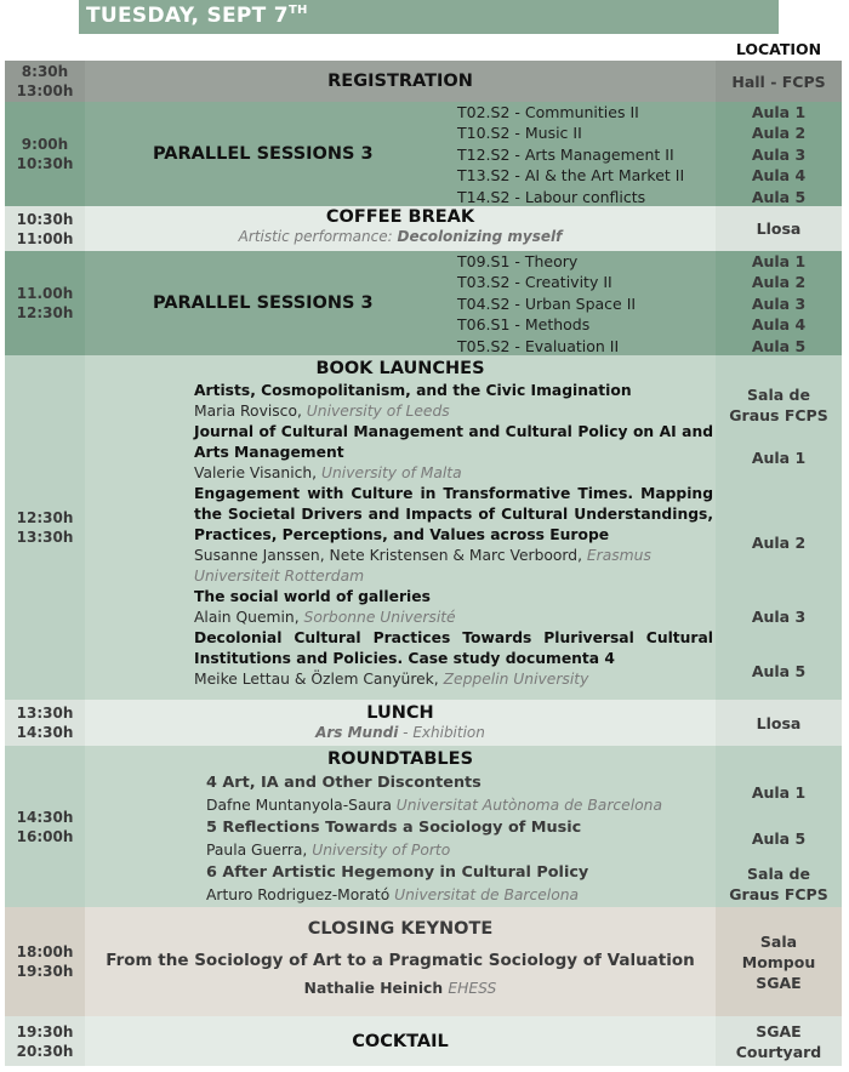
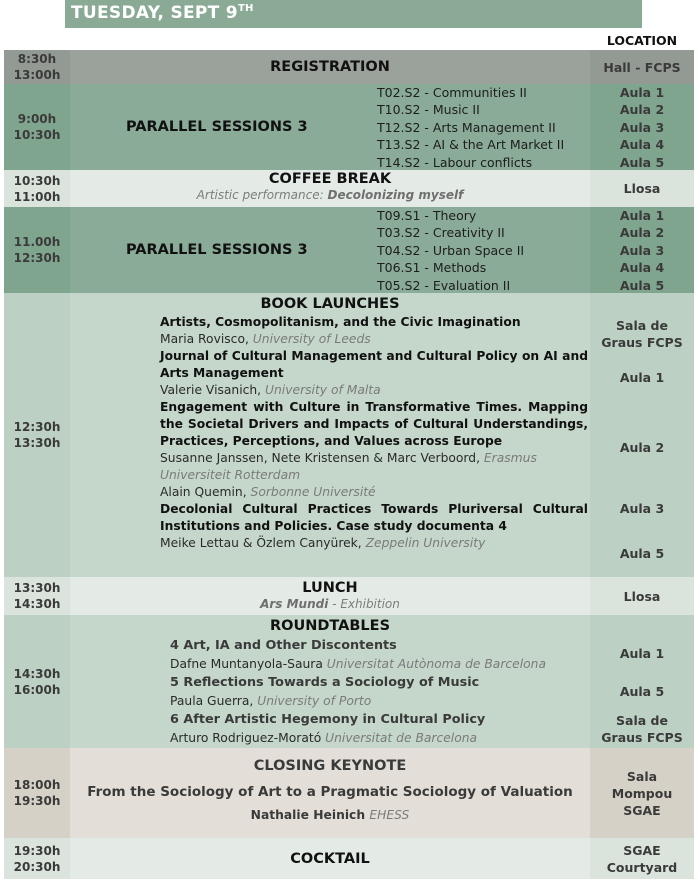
- TUESDAY, SEPT 7TH
+ TUESDAY, SEPT 9TH
  LOCATION
  8:30h
  13:00h
  REGISTRATION
  Hall - FCPS
  9:00h
  10:30h
  PARALLEL SESSIONS 3
  T02.S2 - Communities II
  T10.S2 - Music II
  T12.S2 - Arts Management II
  T13.S2 - AI & the Art Market II
  T14.S2 - Labour conflicts
  Aula 1
  Aula 2
  Aula 3
  Aula 4
  Aula 5
  10:30h
  11:00h
  COFFEE BREAK
  Artistic performance: Decolonizing myself
  Llosa
  11.00h
  12:30h
  PARALLEL SESSIONS 3
  T09.S1 - Theory
  T03.S2 - Creativity II
  T04.S2 - Urban Space II
  T06.S1 - Methods
  T05.S2 - Evaluation II
  Aula 1
  Aula 2
  Aula 3
  Aula 4
  Aula 5
  12:30h
  13:30h
  BOOK LAUNCHES
  Artists, Cosmopolitanism, and the Civic Imagination
  Maria Rovisco, University of Leeds
  Journal of Cultural Management and Cultural Policy on AI and Arts Management
  Valerie Visanich, University of Malta
  Engagement with Culture in Transformative Times. Mapping the Societal Drivers and Impacts of Cultural Understandings, Practices, Perceptions, and Values across Europe
  Susanne Janssen, Nete Kristensen & Marc Verboord, Erasmus Universiteit Rotterdam
- The social world of galleries
  Alain Quemin, Sorbonne Université
  Decolonial Cultural Practices Towards Pluriversal Cultural Institutions and Policies. Case study documenta 4
  Meike Lettau & Özlem Canyürek, Zeppelin University
  Sala de
  Graus FCPS
  Aula 1
  Aula 2
  Aula 3
  Aula 5
  13:30h
  14:30h
  LUNCH
  Ars Mundi - Exhibition
  Llosa
  14:30h
  16:00h
  ROUNDTABLES
  4 Art, IA and Other Discontents
  Dafne Muntanyola-Saura Universitat Autònoma de Barcelona
  5 Reflections Towards a Sociology of Music
  Paula Guerra, University of Porto
  6 After Artistic Hegemony in Cultural Policy
  Arturo Rodriguez-Morató Universitat de Barcelona
  Aula 1
  Aula 5
  Sala de
  Graus FCPS
  18:00h
  19:30h
  CLOSING KEYNOTE
  From the Sociology of Art to a Pragmatic Sociology of Valuation
  Nathalie Heinich EHESS
  Sala
  Mompou
  SGAE
  19:30h
  20:30h
  COCKTAIL
  SGAE
  Courtyard
